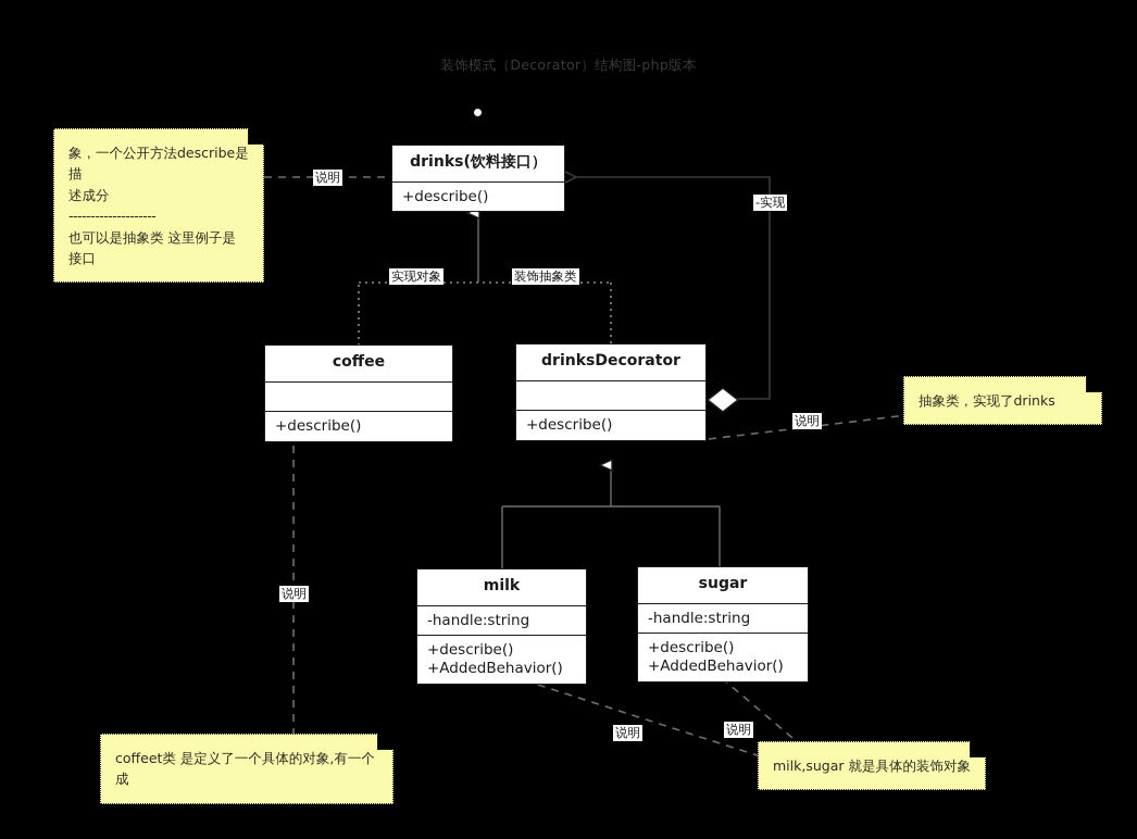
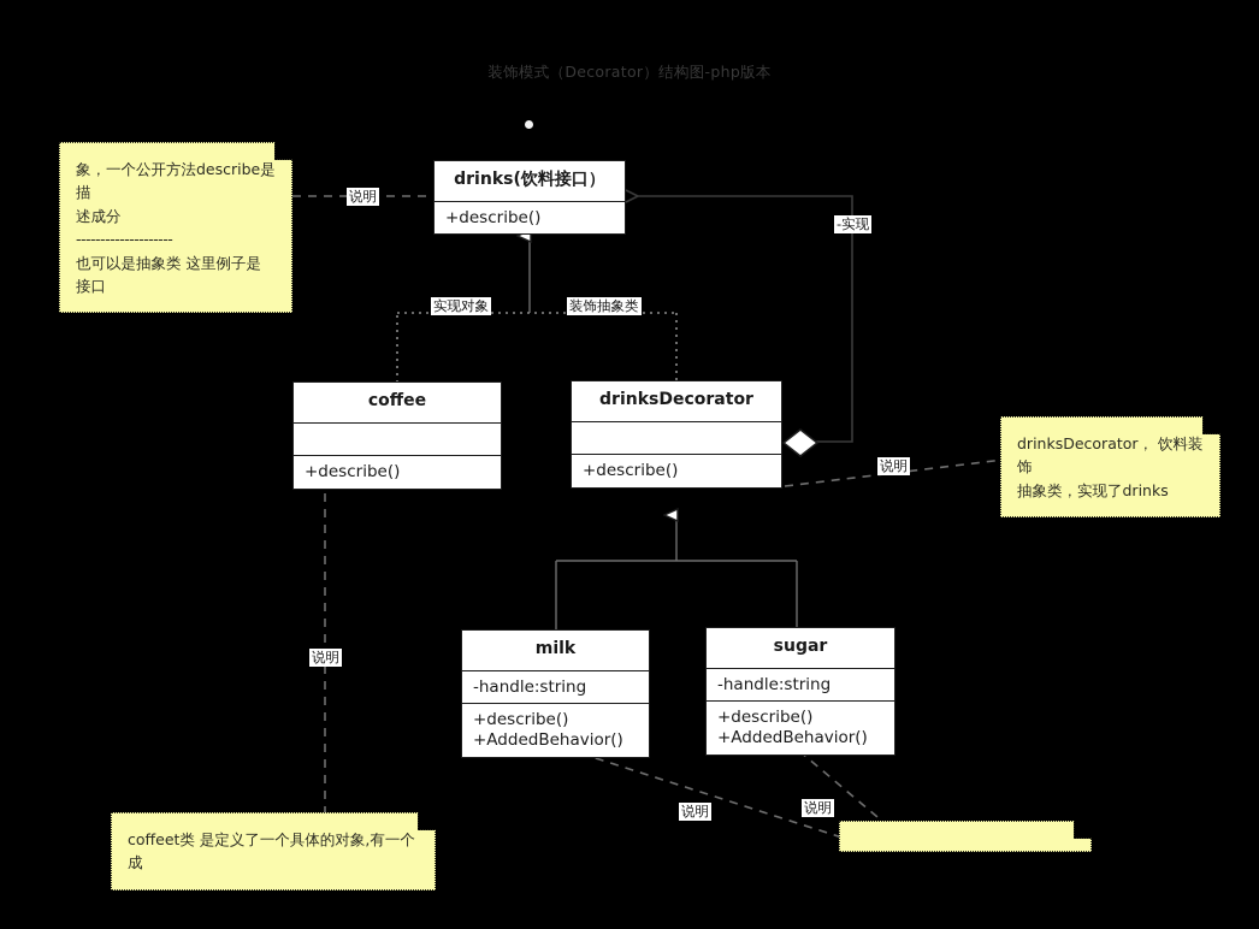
  装饰模式（Decorator）结构图-php版本
  drinks(饮料接口）
  +describe()
  coffee
  +describe()
  drinksDecorator
  +describe()
  milk
  -handle:string
  +describe()
  +AddedBehavior()
  sugar
  -handle:string
  +describe()
  +AddedBehavior()
  象，一个公开方法describe是描
  述成分
  --------------------
  也可以是抽象类 这里例子是接口
+ drinksDecorator， 饮料装饰
  抽象类，实现了drinks
  coffeet类 是定义了一个具体的对象,有一个成
- milk,sugar 就是具体的装饰对象
  说明
  -实现
  实现对象
  装饰抽象类
  说明
  说明
  说明
  说明
